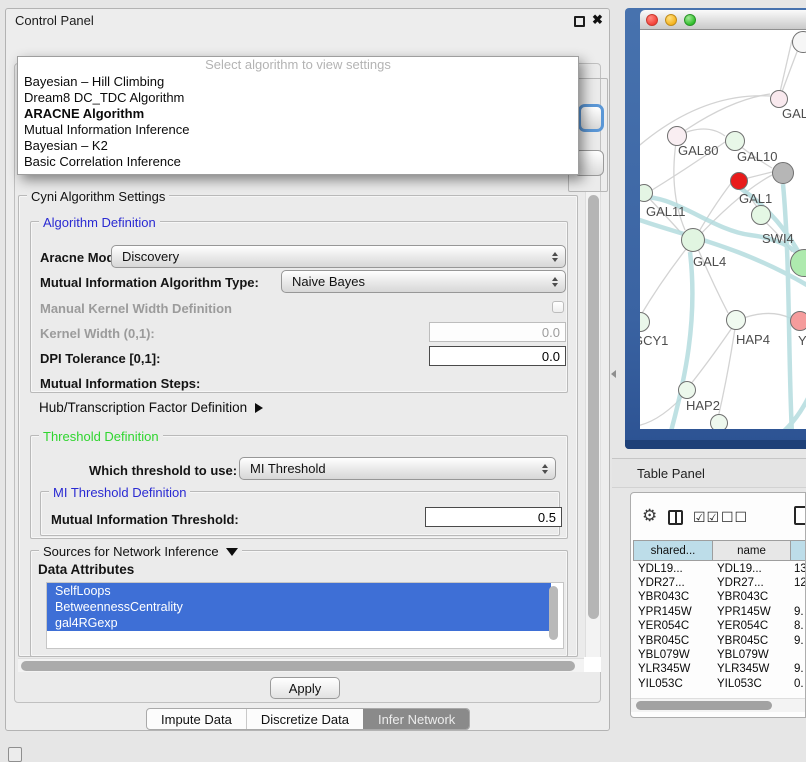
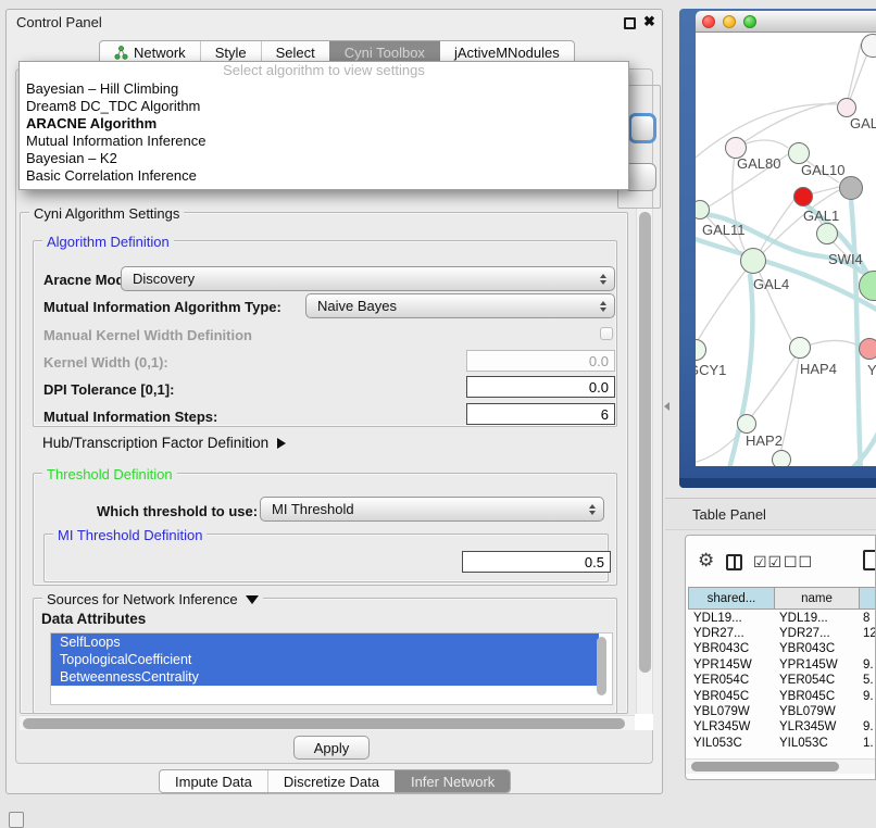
  Control Panel
  ✖
+ Network
+ Style
+ Select
+ Cyni Toolbox
+ jActiveMNodules
  Cyni Algorithm Settings
  Algorithm Definition
  Aracne Mo
  Discovery
  Mutual Information Algorithm Type:
  Naive Bayes
  Manual Kernel Width Definition
  Kernel Width (0,1):
  0.0
  DPI Tolerance [0,1]:
  0.0
  Mutual Information Steps:
+ 6
  Hub/Transcription Factor Definition
  Threshold Definition
  Which threshold to use:
  MI Threshold
  MI Threshold Definition
- Mutual Information Threshold:
  0.5
  Sources for Network Inference
  Data Attributes
  SelfLoops
+ TopologicalCoefficient
  BetweennessCentrality
- gal4RGexp
  Apply
  Impute Data
  Discretize Data
  Infer Network
  Select algorithm to view settings
  Bayesian – Hill Climbing
  Dream8 DC_TDC Algorithm
  ARACNE Algorithm
  Mutual Information Inference
  Bayesian – K2
  Basic Correlation Inference
  GAL
  GAL80
  GAL10
  GAL1
  GAL11
  SWI4
  GAL4
  CY1
  HAP4
  Y
  HAP2
  Table Panel
  ⚙
  ☑☑
  ☐☐
  shared...
  name
  YDL19...
  YDL19...
- 13
+ 8
  YDR27...
  YDR27...
  12
  YBR043C
  YBR043C
  YPR145W
  YPR145W
  9.
  YER054C
  YER054C
- 8.
+ 5.
  YBR045C
  YBR045C
  9.
  YBL079W
  YBL079W
  YLR345W
  YLR345W
  9.
  YIL053C
  YIL053C
- 0.
+ 1.
